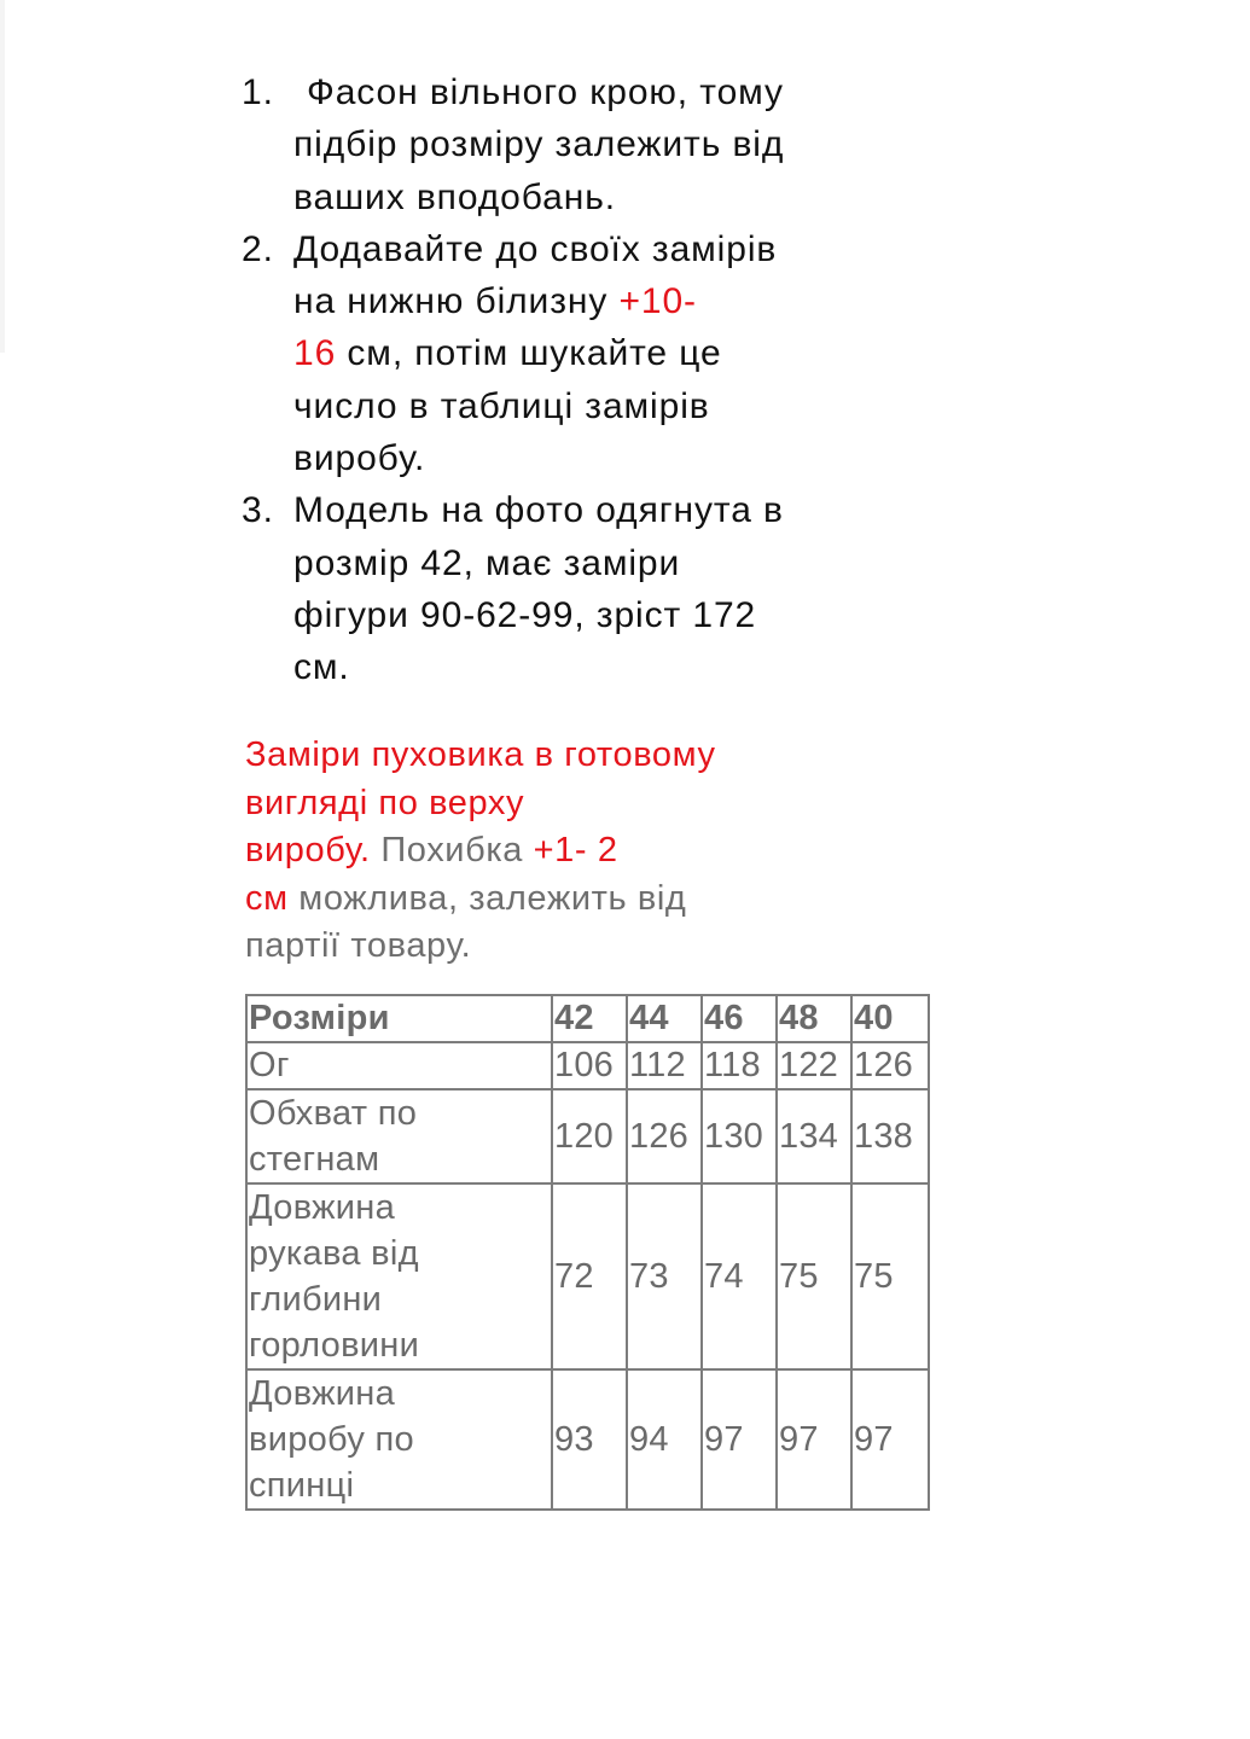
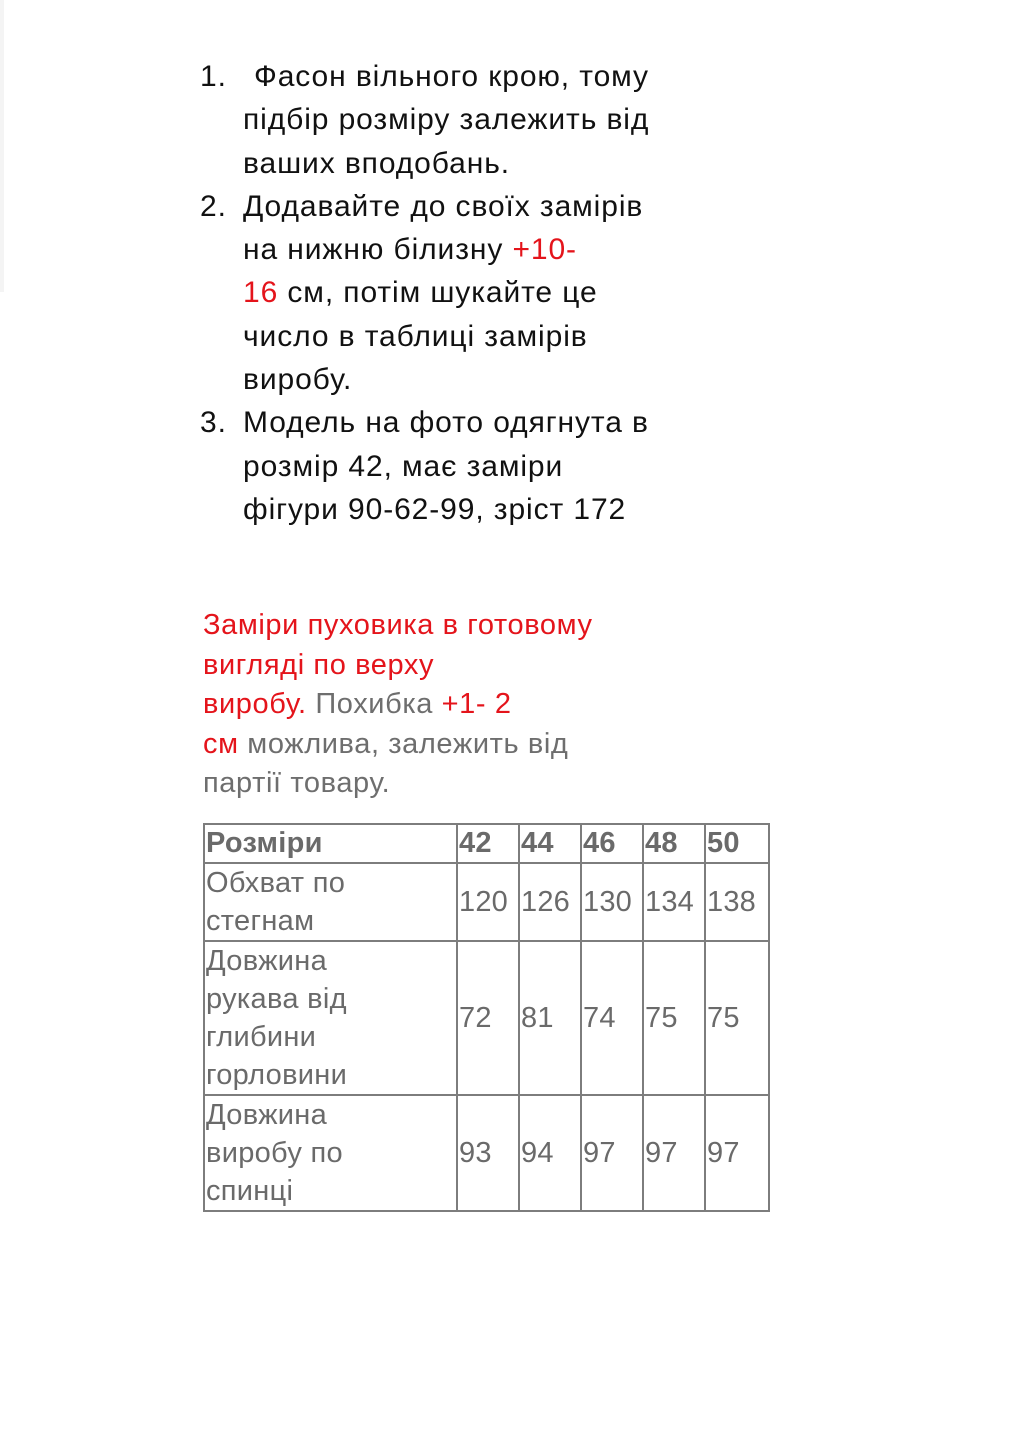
  1.
  Фасон вільного крою, тому
  підбір розміру залежить від
  ваших вподобань.
  2.
  Додавайте до своїх замірів
  на нижню білизну +10-
  16 см, потім шукайте це
  число в таблиці замірів
  виробу.
  3.
  Модель на фото одягнута в
  розмір 42, має заміри
  фігури 90-62-99, зріст 172
- см.
  Заміри пуховика в готовому
  вигляді по верху
  виробу. Похибка +1- 2
  см можлива, залежить від
  партії товару.
- Розміри	42	44	46	48	40
+ Розміри	42	44	46	48	50
- Ог	106	112	118	122	126
  Обхват постегнам	120	126	130	134	138
- Довжинарукава відглибинигорловини	72	73	74	75	75
+ Довжинарукава відглибинигорловини	72	81	74	75	75
  Довжинавиробу поспинці	93	94	97	97	97
